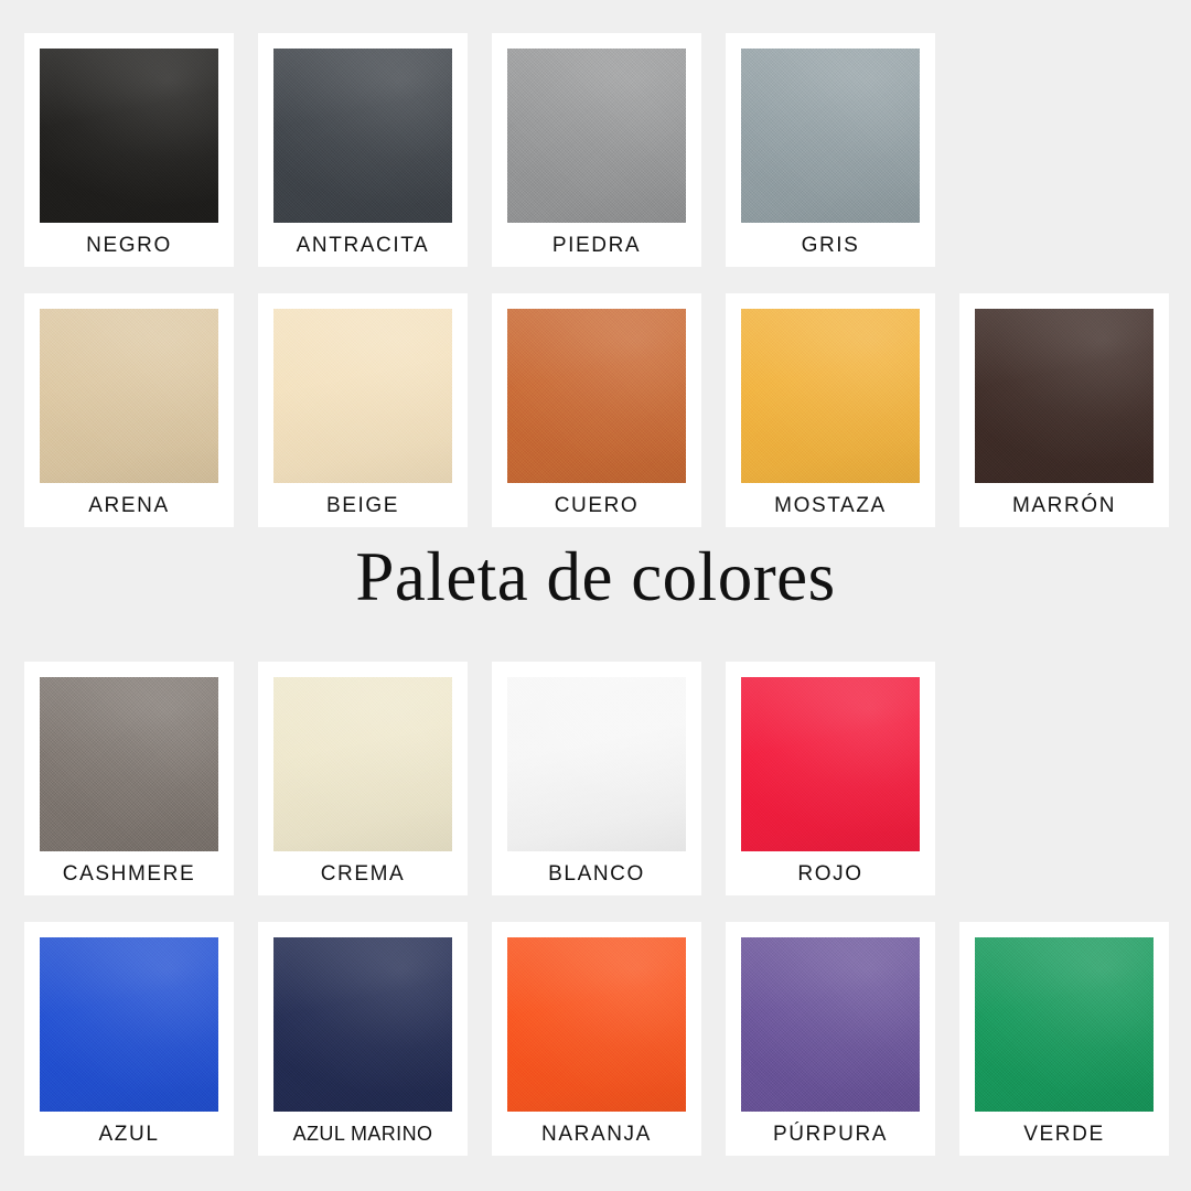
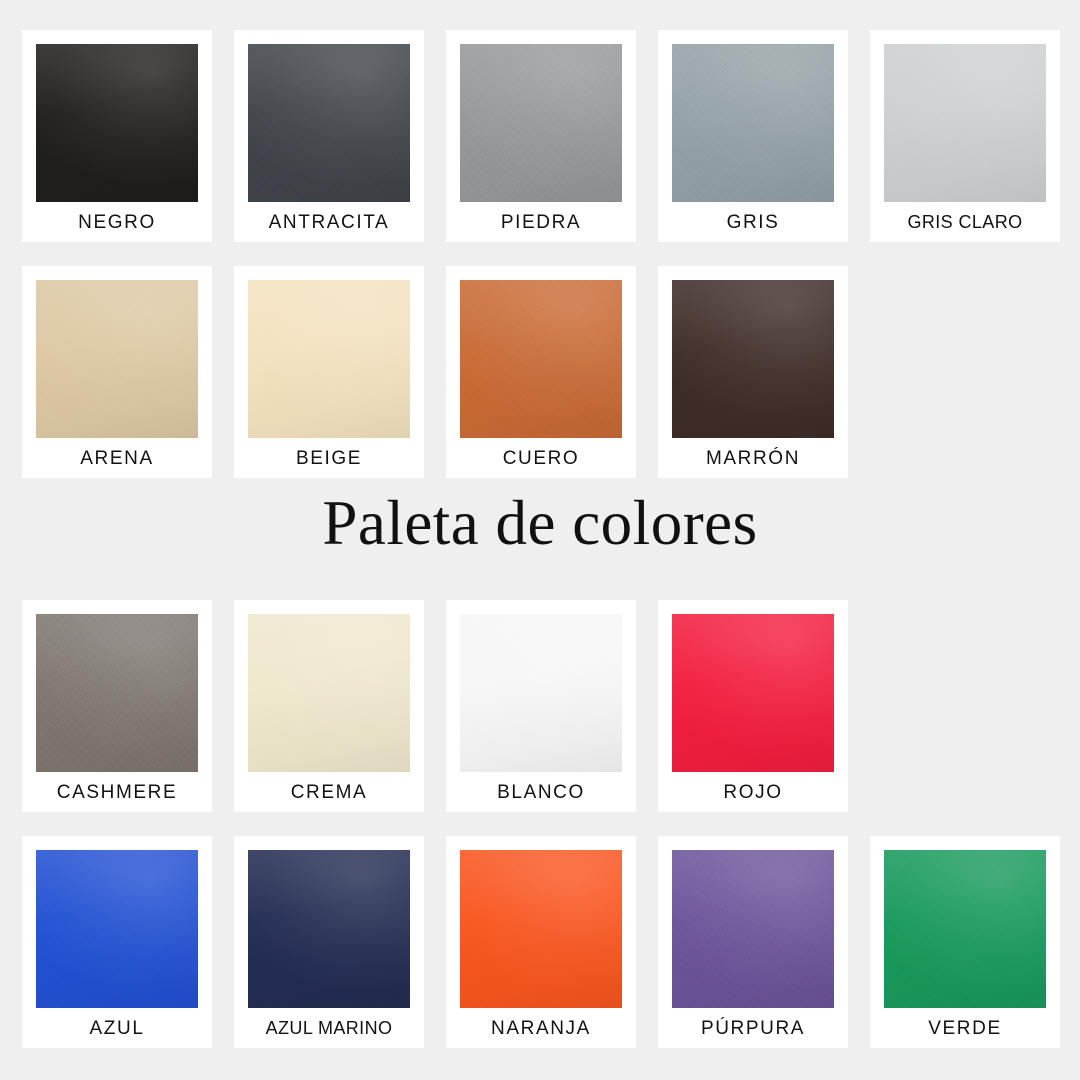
  NEGRO
  ANTRACITA
  PIEDRA
  GRIS
+ GRIS CLARO
  ARENA
  BEIGE
  CUERO
- MOSTAZA
  MARRÓN
  Paleta de colores
  CASHMERE
  CREMA
  BLANCO
  ROJO
  AZUL
  AZUL MARINO
  NARANJA
  PÚRPURA
  VERDE
